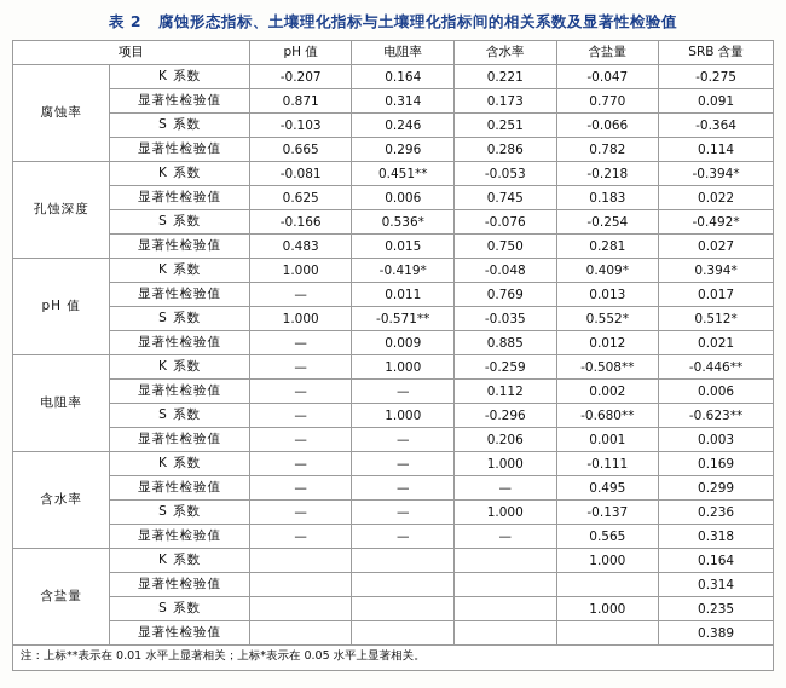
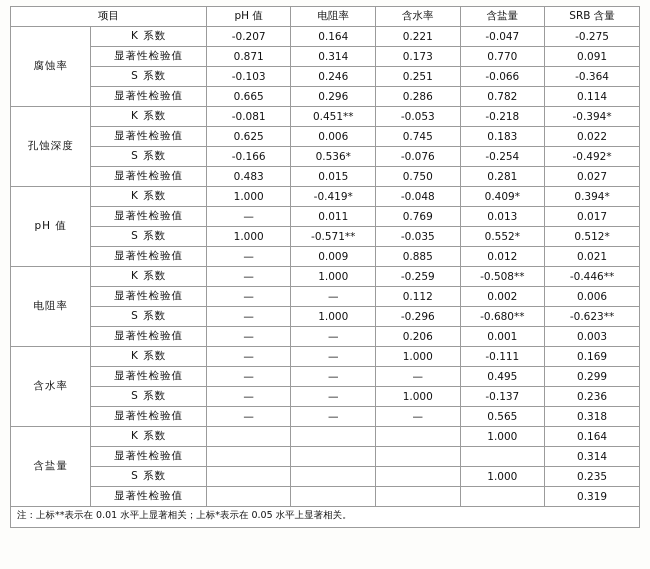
- 表 2 腐蚀形态指标、土壤理化指标与土壤理化指标间的相关系数及显著性检验值
  项目	pH 值	电阻率	含水率	含盐量	SRB 含量
  腐蚀率	K 系数	-0.207	0.164	0.221	-0.047	-0.275
  显著性检验值	0.871	0.314	0.173	0.770	0.091
  S 系数	-0.103	0.246	0.251	-0.066	-0.364
  显著性检验值	0.665	0.296	0.286	0.782	0.114
  孔蚀深度	K 系数	-0.081	0.451**	-0.053	-0.218	-0.394*
  显著性检验值	0.625	0.006	0.745	0.183	0.022
  S 系数	-0.166	0.536*	-0.076	-0.254	-0.492*
  显著性检验值	0.483	0.015	0.750	0.281	0.027
  pH 值	K 系数	1.000	-0.419*	-0.048	0.409*	0.394*
  显著性检验值	—	0.011	0.769	0.013	0.017
  S 系数	1.000	-0.571**	-0.035	0.552*	0.512*
  显著性检验值	—	0.009	0.885	0.012	0.021
  电阻率	K 系数	—	1.000	-0.259	-0.508**	-0.446**
  显著性检验值	—	—	0.112	0.002	0.006
  S 系数	—	1.000	-0.296	-0.680**	-0.623**
  显著性检验值	—	—	0.206	0.001	0.003
  含水率	K 系数	—	—	1.000	-0.111	0.169
  显著性检验值	—	—	—	0.495	0.299
  S 系数	—	—	1.000	-0.137	0.236
  显著性检验值	—	—	—	0.565	0.318
  含盐量	K 系数				1.000	0.164
  显著性检验值					0.314
  S 系数				1.000	0.235
- 显著性检验值					0.389
+ 显著性检验值					0.319
  注：上标**表示在 0.01 水平上显著相关；上标*表示在 0.05 水平上显著相关。
